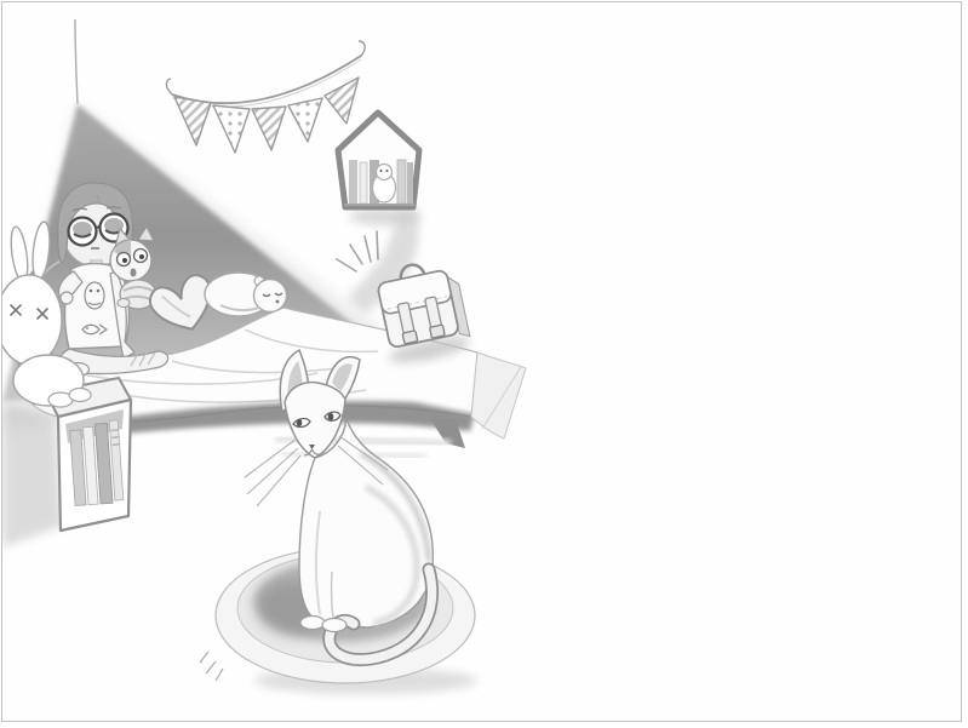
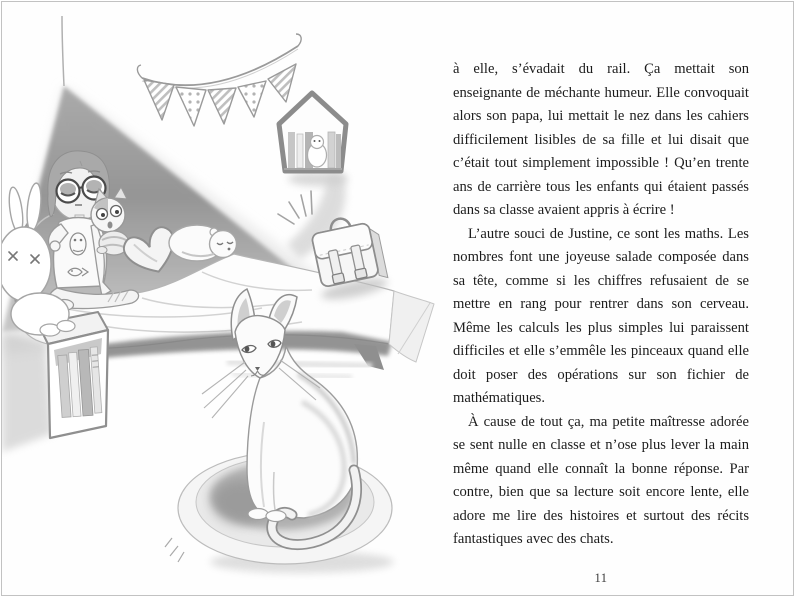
+ à elle, s’évadait du rail. Ça mettait son enseignante de méchante humeur. Elle convoquait alors son papa, lui mettait le nez dans les cahiers difficilement lisibles de sa fille et lui disait que c’était tout simplement impossible ! Qu’en trente ans de carrière tous les enfants qui étaient passés dans sa classe avaient appris à écrire !
+ L’autre souci de Justine, ce sont les maths. Les nombres font une joyeuse salade composée dans sa tête, comme si les chiffres refusaient de se mettre en rang pour rentrer dans son cerveau. Même les calculs les plus simples lui paraissent difficiles et elle s’emmêle les pinceaux quand elle doit poser des opérations sur son fichier de mathématiques.
+ À cause de tout ça, ma petite maîtresse adorée se sent nulle en classe et n’ose plus lever la main même quand elle connaît la bonne réponse. Par contre, bien que sa lecture soit encore lente, elle adore me lire des histoires et surtout des récits fantastiques avec des chats.
+ 11
